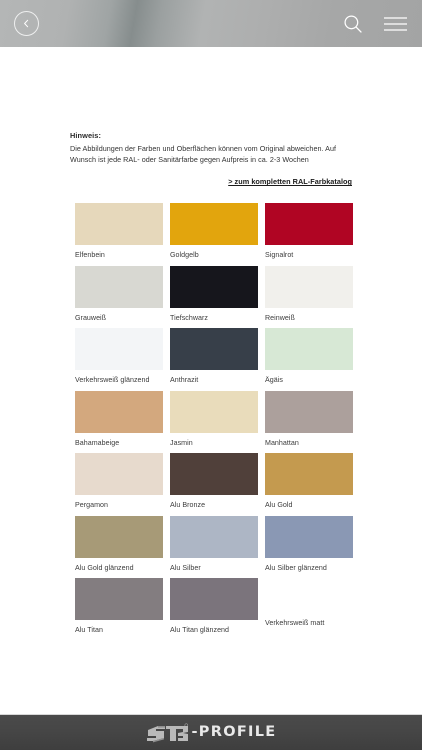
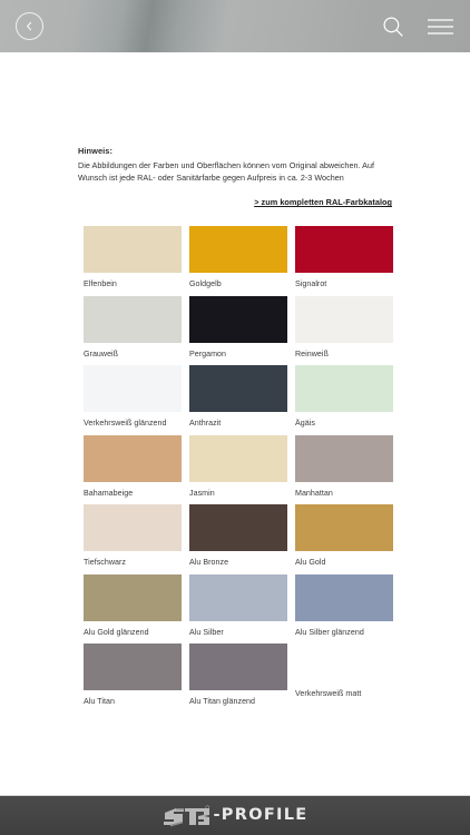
  Hinweis:
  Die Abbildungen der Farben und Oberflächen können vom Original abweichen. Auf Wunsch ist jede RAL- oder Sanitärfarbe gegen Aufpreis in ca. 2-3 Wochen
  > zum kompletten RAL-Farbkatalog
  Elfenbein
  Goldgelb
  Signalrot
  Grauweiß
- Tiefschwarz
+ Pergamon
  Reinweiß
  Verkehrsweiß glänzend
  Anthrazit
  Ägäis
  Bahamabeige
  Jasmin
  Manhattan
- Pergamon
+ Tiefschwarz
  Alu Bronze
  Alu Gold
  Alu Gold glänzend
  Alu Silber
  Alu Silber glänzend
  Alu Titan
  Alu Titan glänzend
  Verkehrsweiß matt
  -PROFILE
